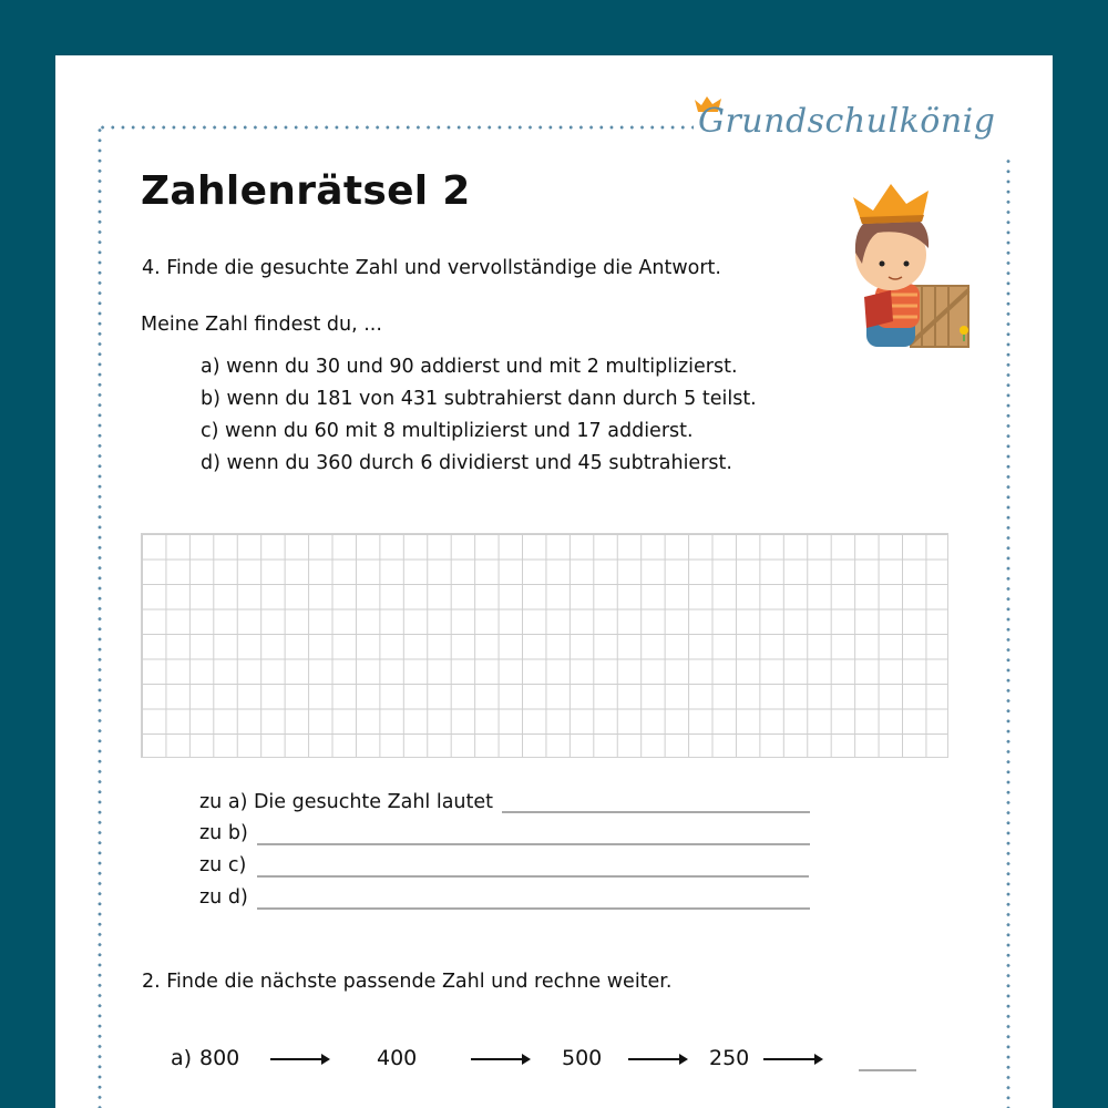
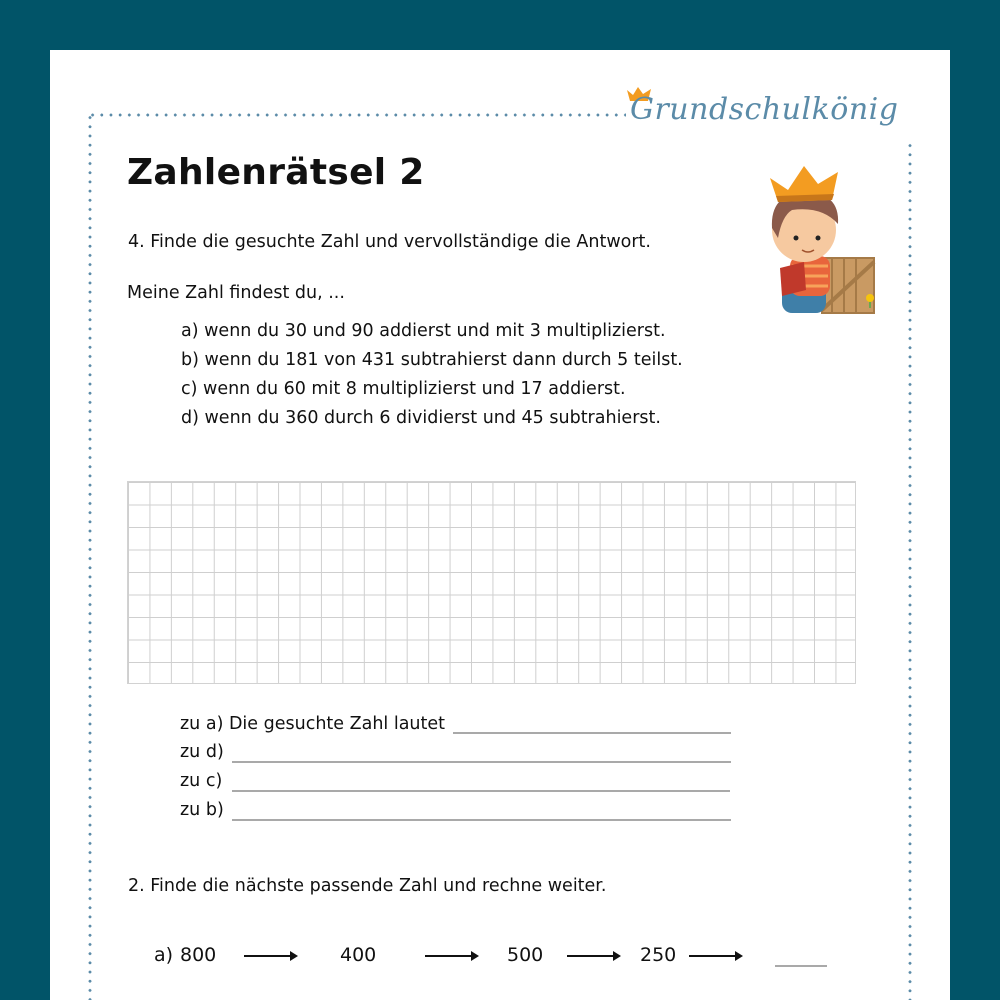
  Grundschulkönig
  Zahlenrätsel 2
  4. Finde die gesuchte Zahl und vervollständige die Antwort.
  Meine Zahl findest du, ...
- a) wenn du 30 und 90 addierst und mit 2 multiplizierst.
+ a) wenn du 30 und 90 addierst und mit 3 multiplizierst.
  b) wenn du 181 von 431 subtrahierst dann durch 5 teilst.
  c) wenn du 60 mit 8 multiplizierst und 17 addierst.
  d) wenn du 360 durch 6 dividierst und 45 subtrahierst.
  zu a) Die gesuchte Zahl lautet
- zu b)
+ zu d)
  zu c)
- zu d)
+ zu b)
  2. Finde die nächste passende Zahl und rechne weiter.
  a)
  800
  400
  500
  250
